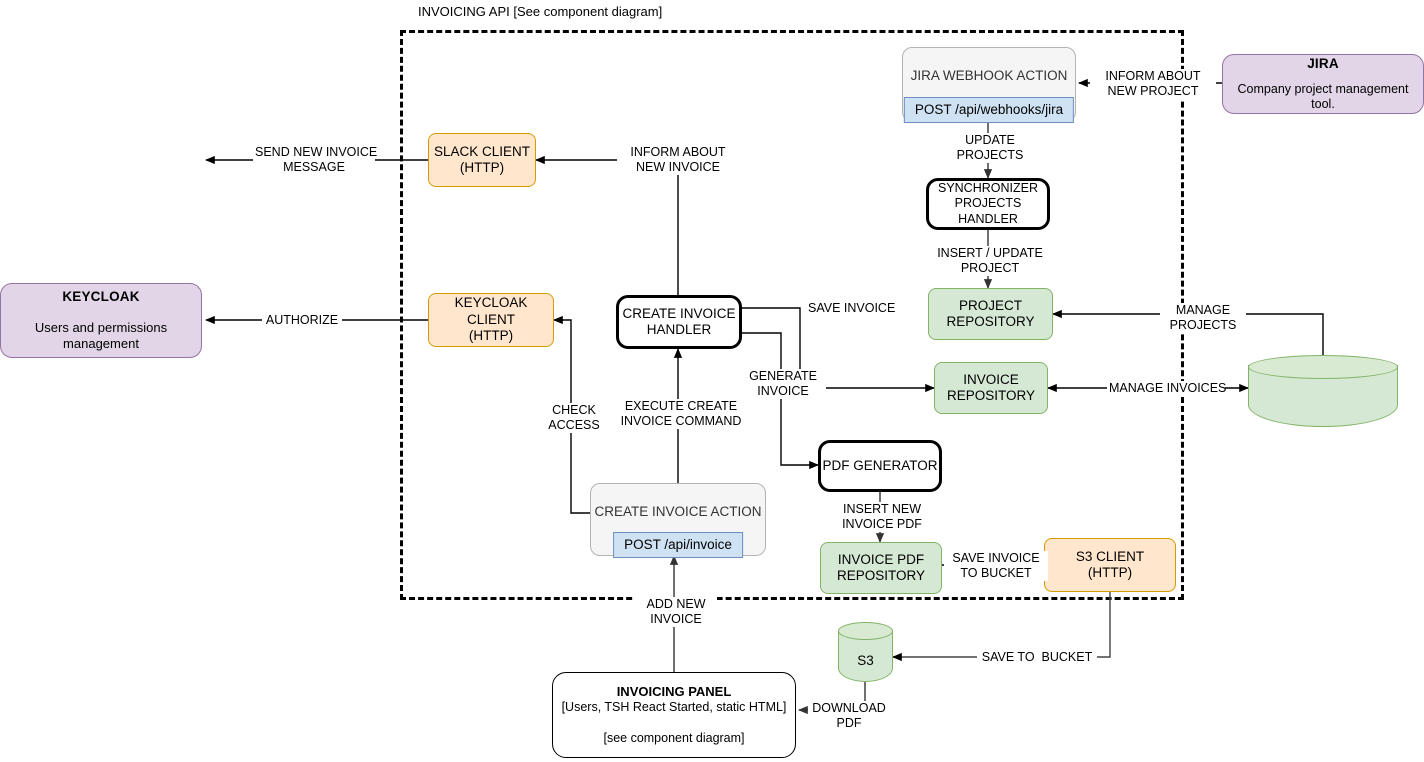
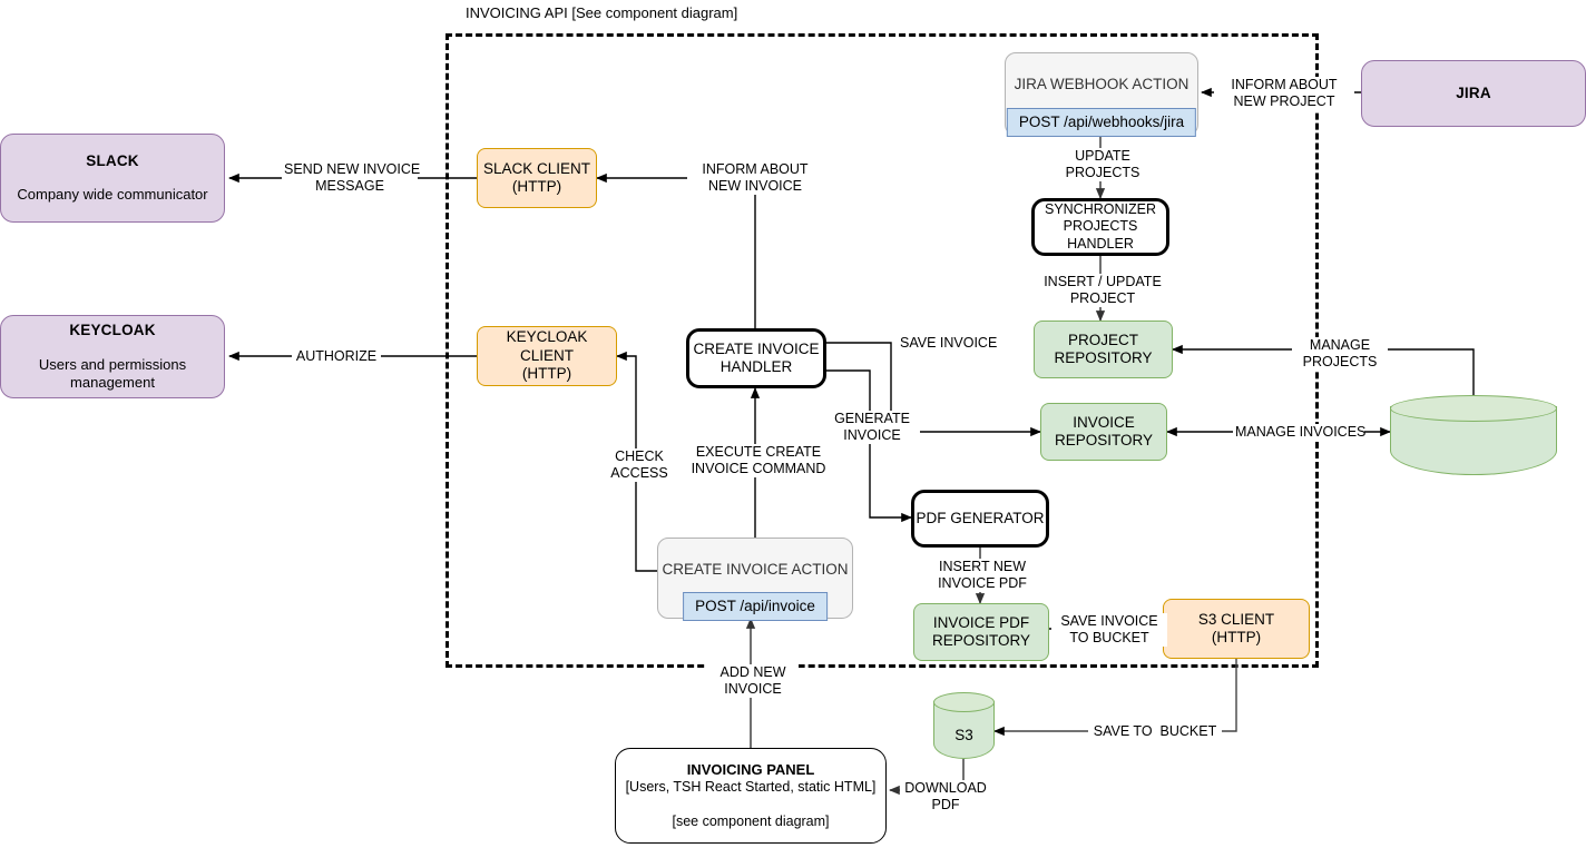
  INVOICING API [See component diagram]
+ SLACK
+ Company wide communicator
  KEYCLOAK
  Users and permissions management
  JIRA
- Company project management tool.
  SLACK CLIENT
  (HTTP)
  KEYCLOAK CLIENT
  (HTTP)
  S3 CLIENT
  (HTTP)
  CREATE INVOICE
  HANDLER
  SYNCHRONIZER
  PROJECTS
  HANDLER
  PDF GENERATOR
  JIRA WEBHOOK ACTION
  POST /api/webhooks/jira
  CREATE INVOICE ACTION
  POST /api/invoice
  PROJECT
  REPOSITORY
  INVOICE
  REPOSITORY
  INVOICE PDF
  REPOSITORY
  S3
  INVOICING PANEL
  [Users, TSH React Started, static HTML]
  [see component diagram]
  SEND NEW INVOICE
  MESSAGE
  INFORM ABOUT
  NEW INVOICE
  AUTHORIZE
  CHECK
  ACCESS
  EXECUTE CREATE
  INVOICE COMMAND
  SAVE INVOICE
  GENERATE
  INVOICE
  INFORM ABOUT
  NEW PROJECT
  UPDATE
  PROJECTS
  INSERT / UPDATE
  PROJECT
  MANAGE
  PROJECTS
  MANAGE INVOICES
  INSERT NEW
  INVOICE PDF
  SAVE INVOICE
  TO BUCKET
  SAVE TO BUCKET
  DOWNLOAD
  PDF
  ADD NEW
  INVOICE
